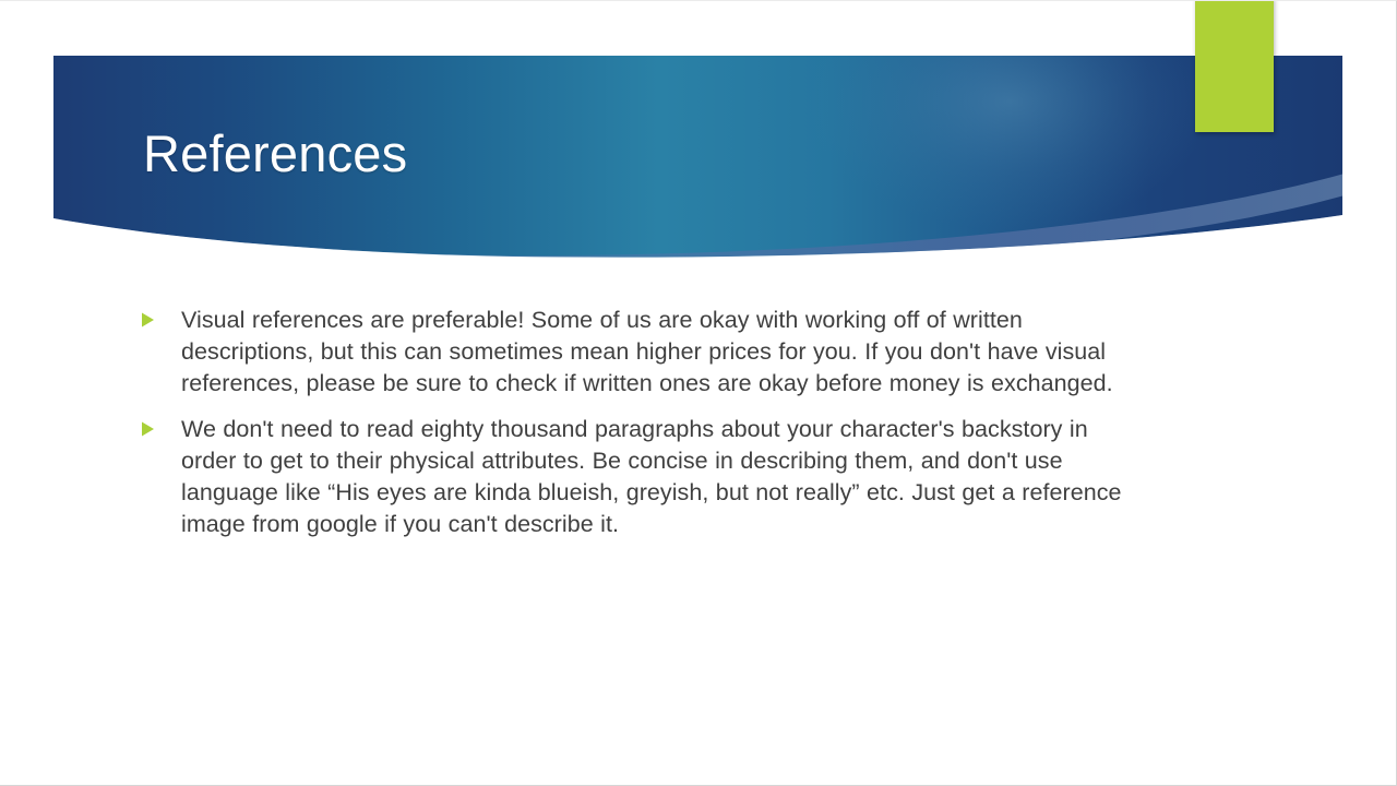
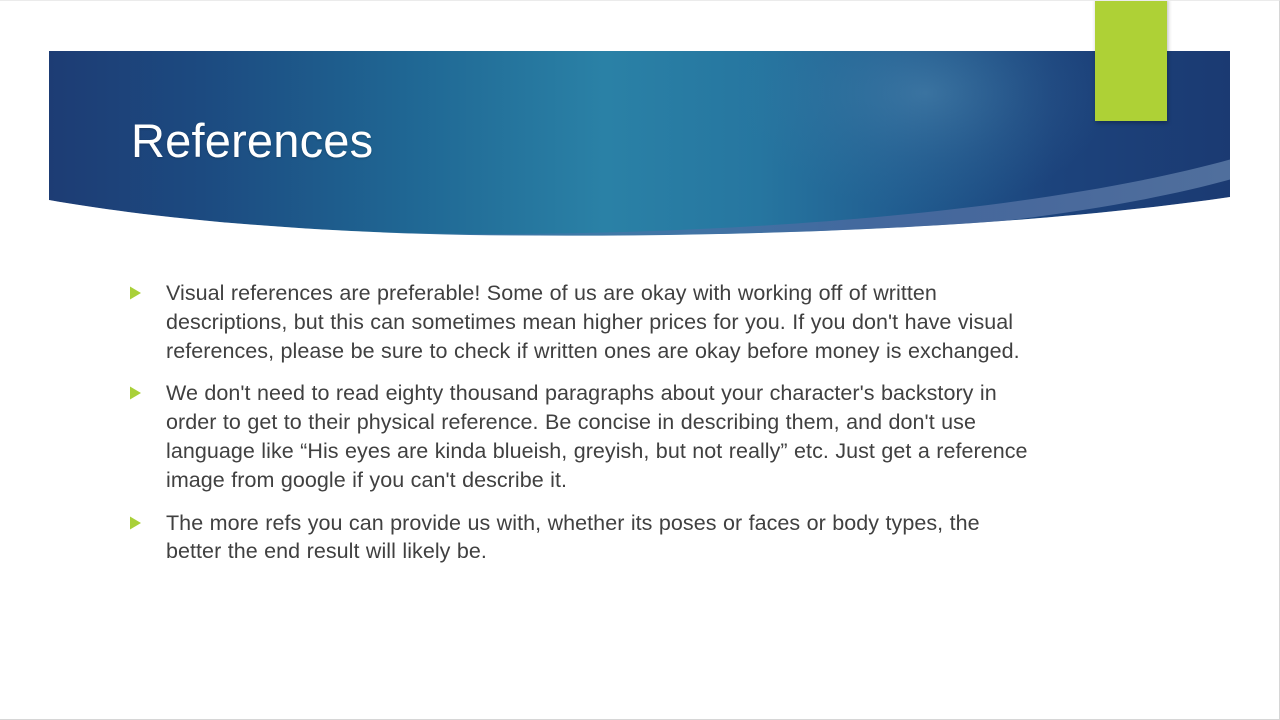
  References
  Visual references are preferable! Some of us are okay with working off of written descriptions, but this can sometimes mean higher prices for you. If you don't have visual references, please be sure to check if written ones are okay before money is exchanged.
- We don't need to read eighty thousand paragraphs about your character's backstory in order to get to their physical attributes. Be concise in describing them, and don't use language like “His eyes are kinda blueish, greyish, but not really” etc. Just get a reference image from google if you can't describe it.
+ We don't need to read eighty thousand paragraphs about your character's backstory in order to get to their physical reference. Be concise in describing them, and don't use language like “His eyes are kinda blueish, greyish, but not really” etc. Just get a reference image from google if you can't describe it.
+ The more refs you can provide us with, whether its poses or faces or body types, the better the end result will likely be.
